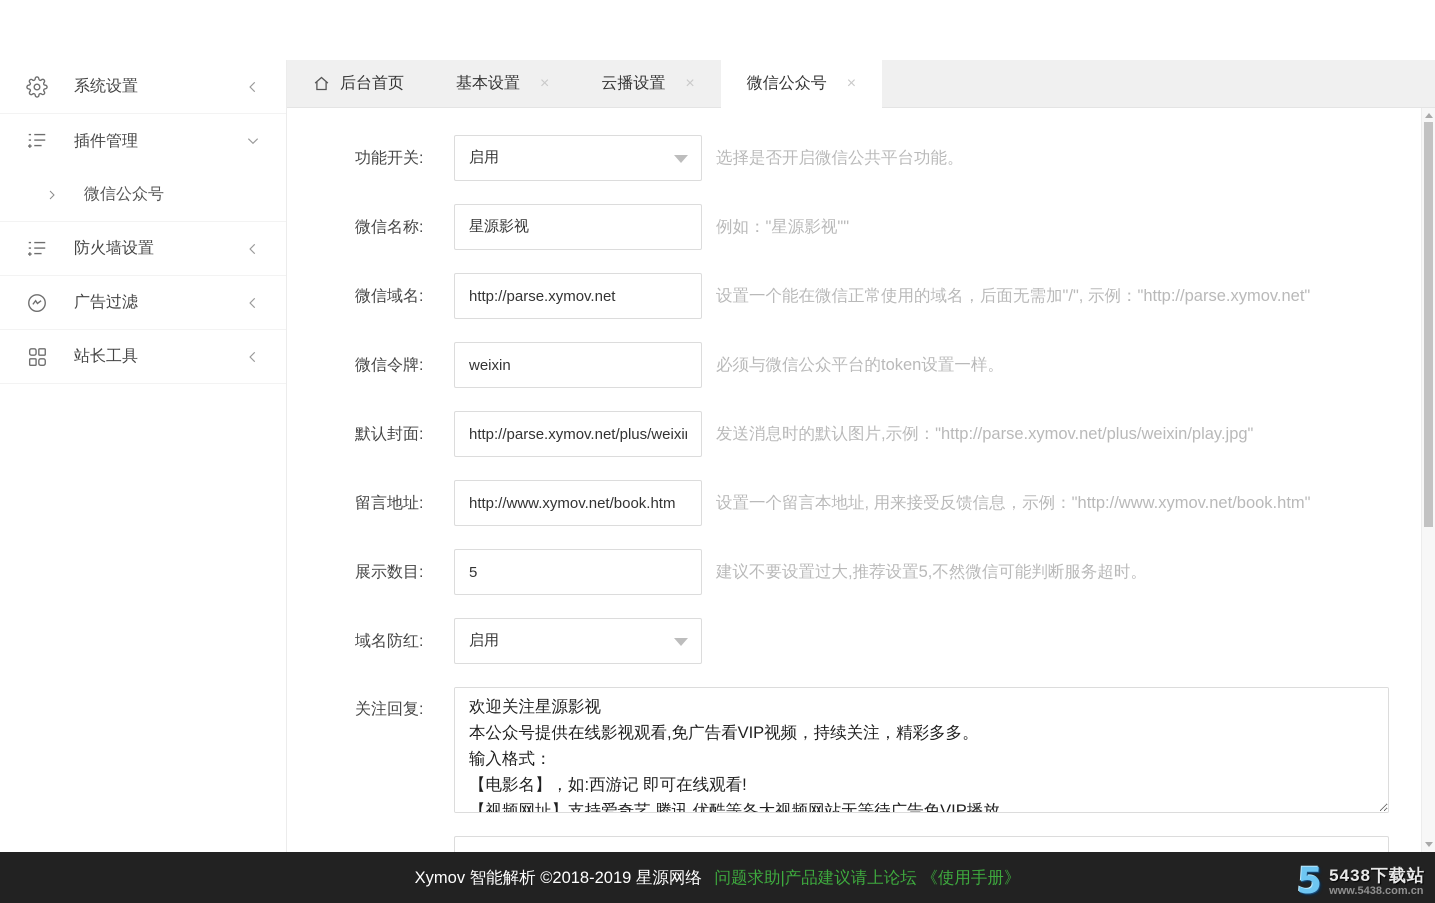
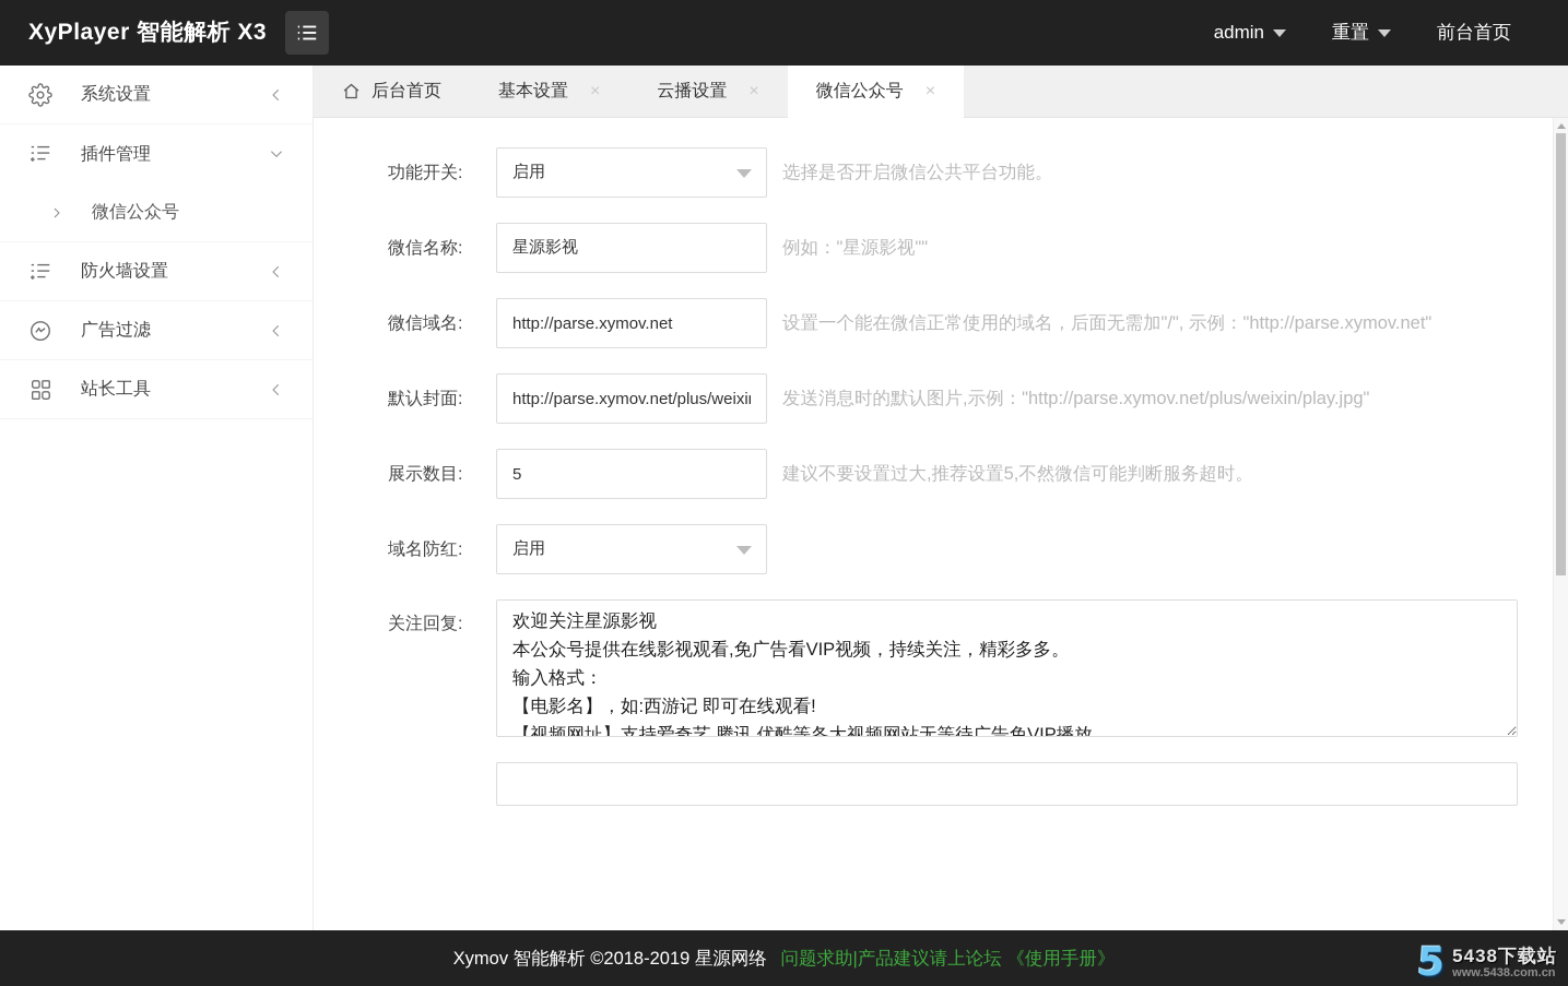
+ XyPlayer 智能解析 X3
+ admin
+ 重置
+ 前台首页
  系统设置
  插件管理
  微信公众号
  防火墙设置
  广告过滤
  站长工具
  后台首页
  基本设置
  ×
  云播设置
  ×
  微信公众号
  ×
  功能开关:
  启用
  选择是否开启微信公共平台功能。
  微信名称:
  星源影视
  例如："星源影视""
  微信域名:
  http://parse.xymov.net
  设置一个能在微信正常使用的域名，后面无需加"/", 示例："http://parse.xymov.net"
- 微信令牌:
- weixin
- 必须与微信公众平台的token设置一样。
  默认封面:
  http://parse.xymov.net/plus/weixi
  发送消息时的默认图片,示例："http://parse.xymov.net/plus/weixin/play.jpg"
- 留言地址:
- http://www.xymov.net/book.htm
- 设置一个留言本地址, 用来接受反馈信息，示例："http://www.xymov.net/book.htm"
  展示数目:
  5
  建议不要设置过大,推荐设置5,不然微信可能判断服务超时。
  域名防红:
  启用
  关注回复:
  欢迎关注星源影视
  本公众号提供在线影视观看,免广告看VIP视频，持续关注，精彩多多。
  输入格式：
  【电影名】，如:西游记 即可在线观看!
  Xymov 智能解析 ©2018-2019 星源网络 问题求助|产品建议请上论坛 《使用手册》
  5438下载站
  www.5438.com.cn
